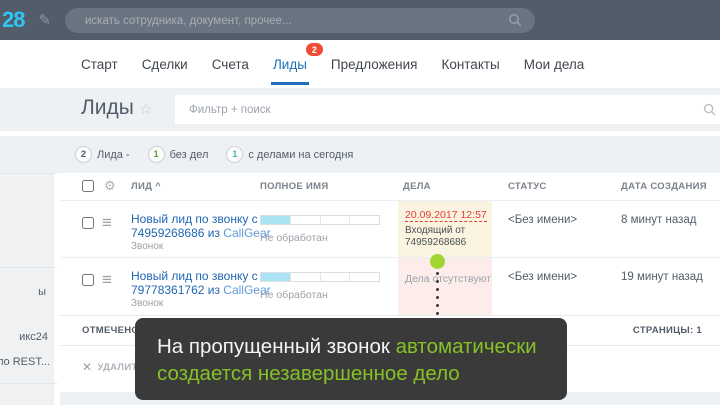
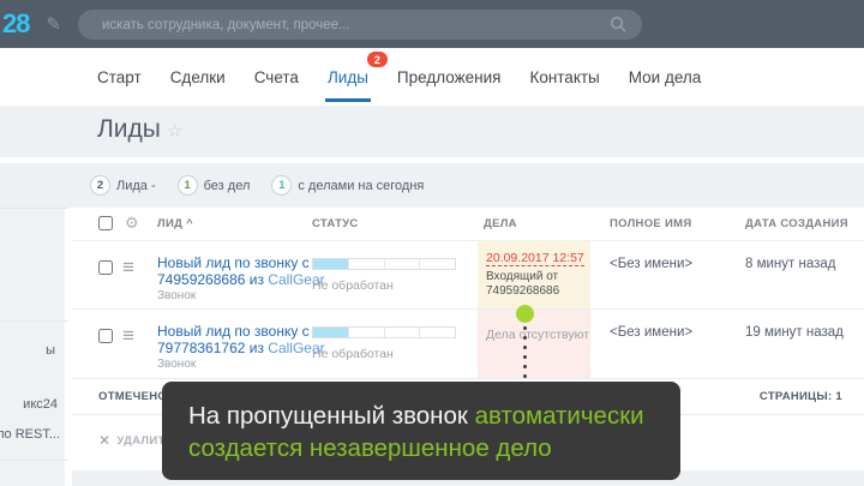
  ы
  икс24
  по REST...
  28
  ✎
  искать сотрудника, документ, прочее...
  Старт
  Сделки
  Счета
  Лиды
  2
  Предложения
  Контакты
  Мои дела
  Лиды
  ☆
- Фильтр + поиск
  2
  Лида -
  1
  без дел
  1
  с делами на сегодня
  ⚙
  ЛИД ^
- ПОЛНОЕ ИМЯ
+ СТАТУС
  ДЕЛА
- СТАТУС
+ ПОЛНОЕ ИМЯ
  ДАТА СОЗДАНИЯ
  ≡
  Новый лид по звонку с 74959268686 из CallGear
  Звонок
  Не обработан
  20.09.2017 12:57
  Входящий от
  74959268686
  <Без имени>
  8 минут назад
  ≡
  Новый лид по звонку с 79778361762 из CallGear
  Звонок
  Не обработан
  Дела отсутствуют
  <Без имени>
  19 минут назад
  СТРАНИЦЫ: 1
  ✕
  УДАЛИ
  На пропущенный звонок автоматически создается незавершенное дело
